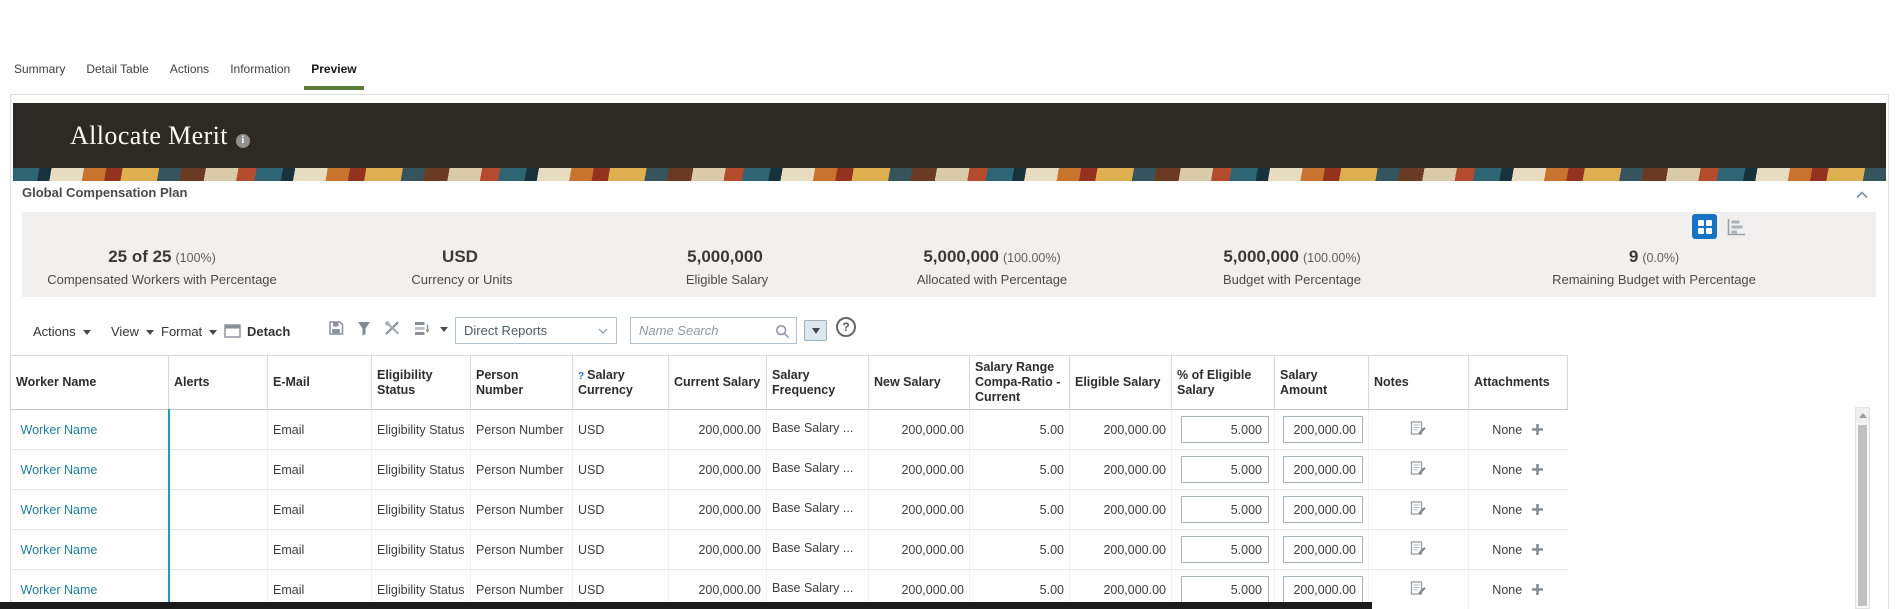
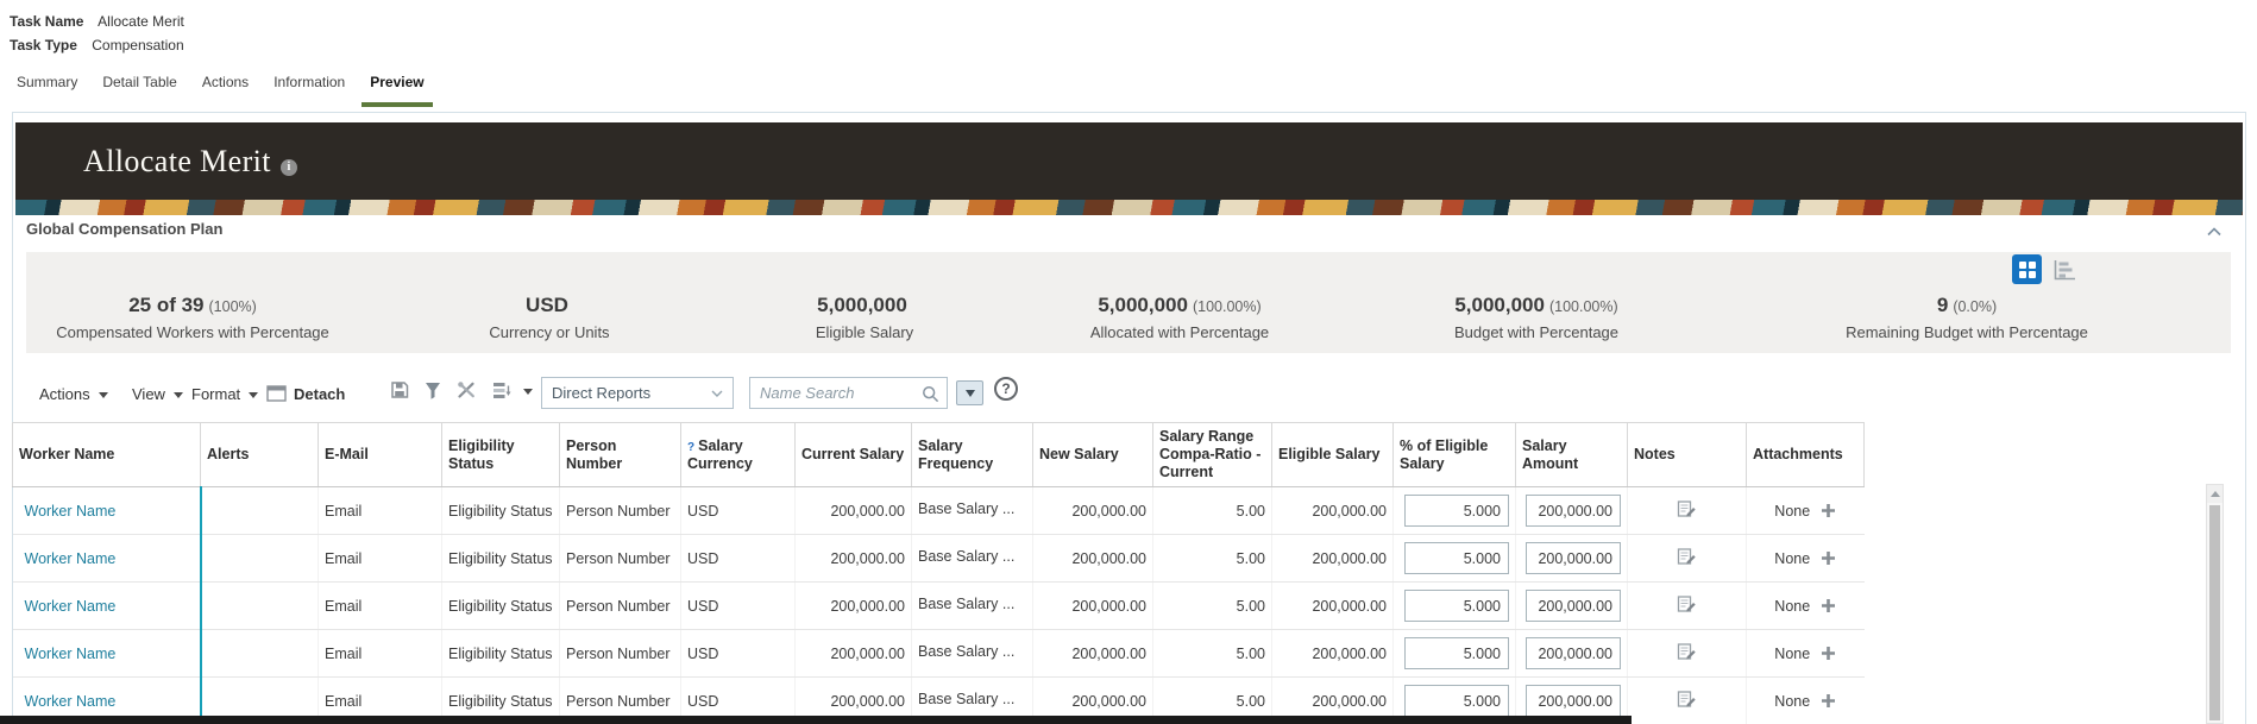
+ Task Name Allocate Merit
+ Task Type Compensation
  Summary
  Detail Table
  Actions
  Information
  Preview
  Allocate Merit
  i
  Global Compensation Plan
- 25 of 25 (100%)
+ 25 of 39 (100%)
  Compensated Workers with Percentage
  USD
  Currency or Units
  5,000,000
  Eligible Salary
  5,000,000 (100.00%)
  Allocated with Percentage
  5,000,000 (100.00%)
  Budget with Percentage
  9 (0.0%)
  Remaining Budget with Percentage
  Actions
  View
  Format
  Detach
  Direct Reports
  Name Search
  Worker Name	Alerts	E-Mail	Eligibility Status	Person Number	Salary Currency	Current Salary	Salary Frequency	New Salary	Salary Range Compa-Ratio - Current	Eligible Salary	% of Eligible Salary	Salary Amount	Notes	Attachments
  Worker Name		Email	Eligibility Status	Person Number	USD	200,000.00	Base Salary ...	200,000.00	5.00	200,000.00	5.000	200,000.00		None
  Worker Name		Email	Eligibility Status	Person Number	USD	200,000.00	Base Salary ...	200,000.00	5.00	200,000.00	5.000	200,000.00		None
  Worker Name		Email	Eligibility Status	Person Number	USD	200,000.00	Base Salary ...	200,000.00	5.00	200,000.00	5.000	200,000.00		None
  Worker Name		Email	Eligibility Status	Person Number	USD	200,000.00	Base Salary ...	200,000.00	5.00	200,000.00	5.000	200,000.00		None
  Worker Name		Email	Eligibility Status	Person Number	USD	200,000.00	Base Salary ...	200,000.00	5.00	200,000.00	5.000	200,000.00		None
